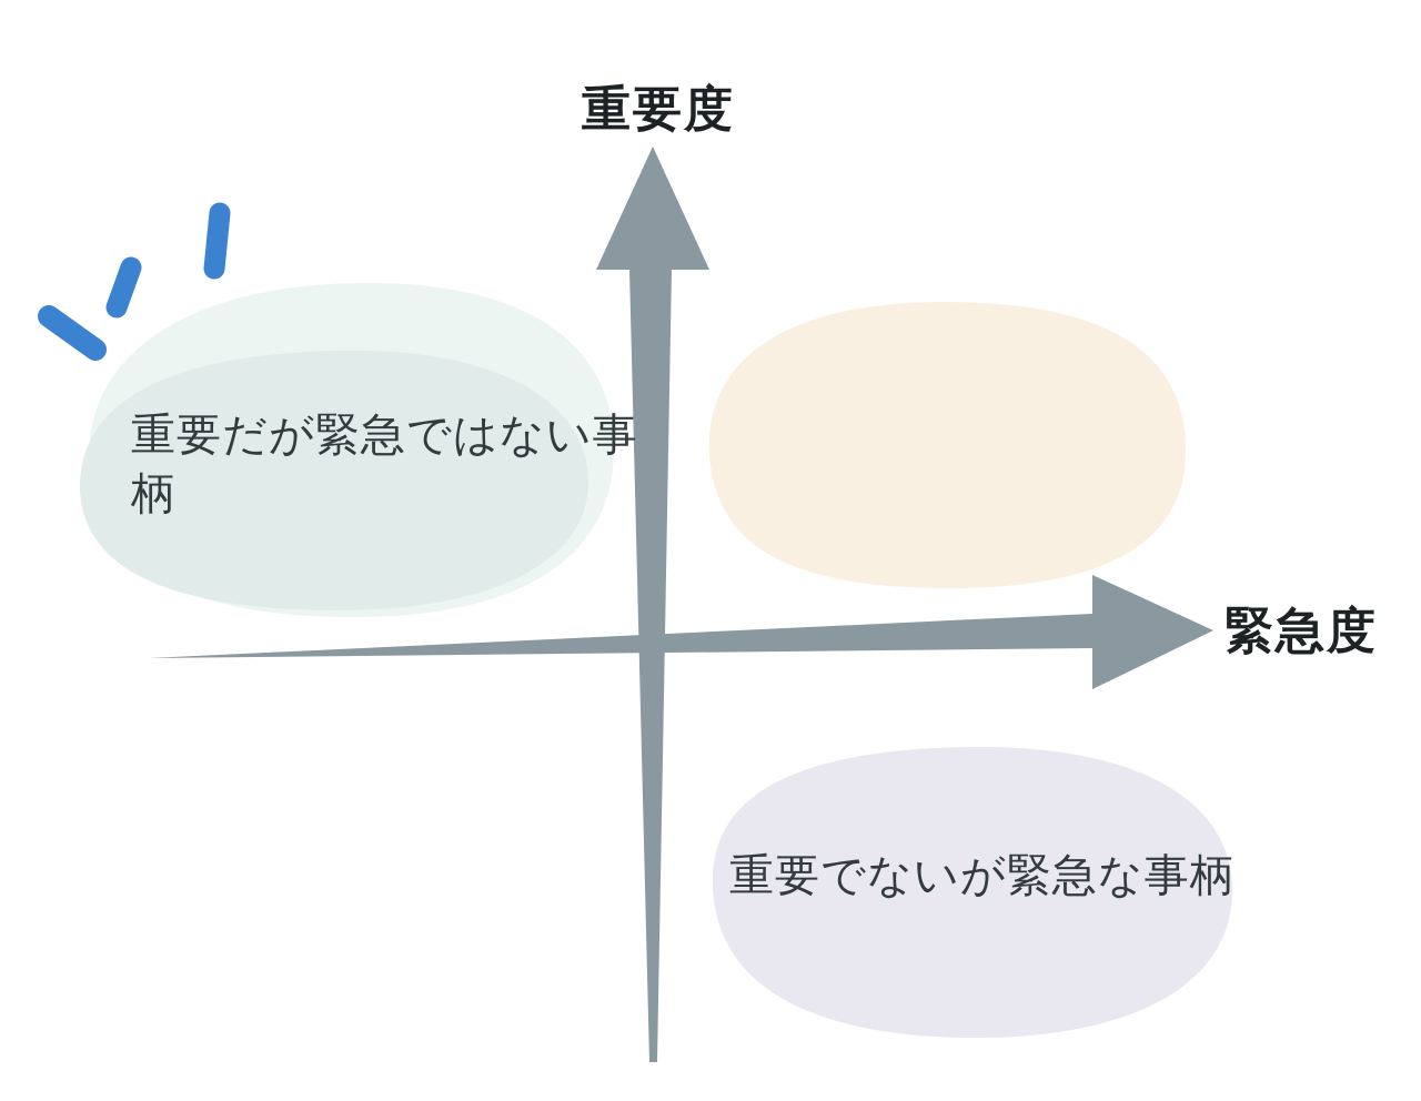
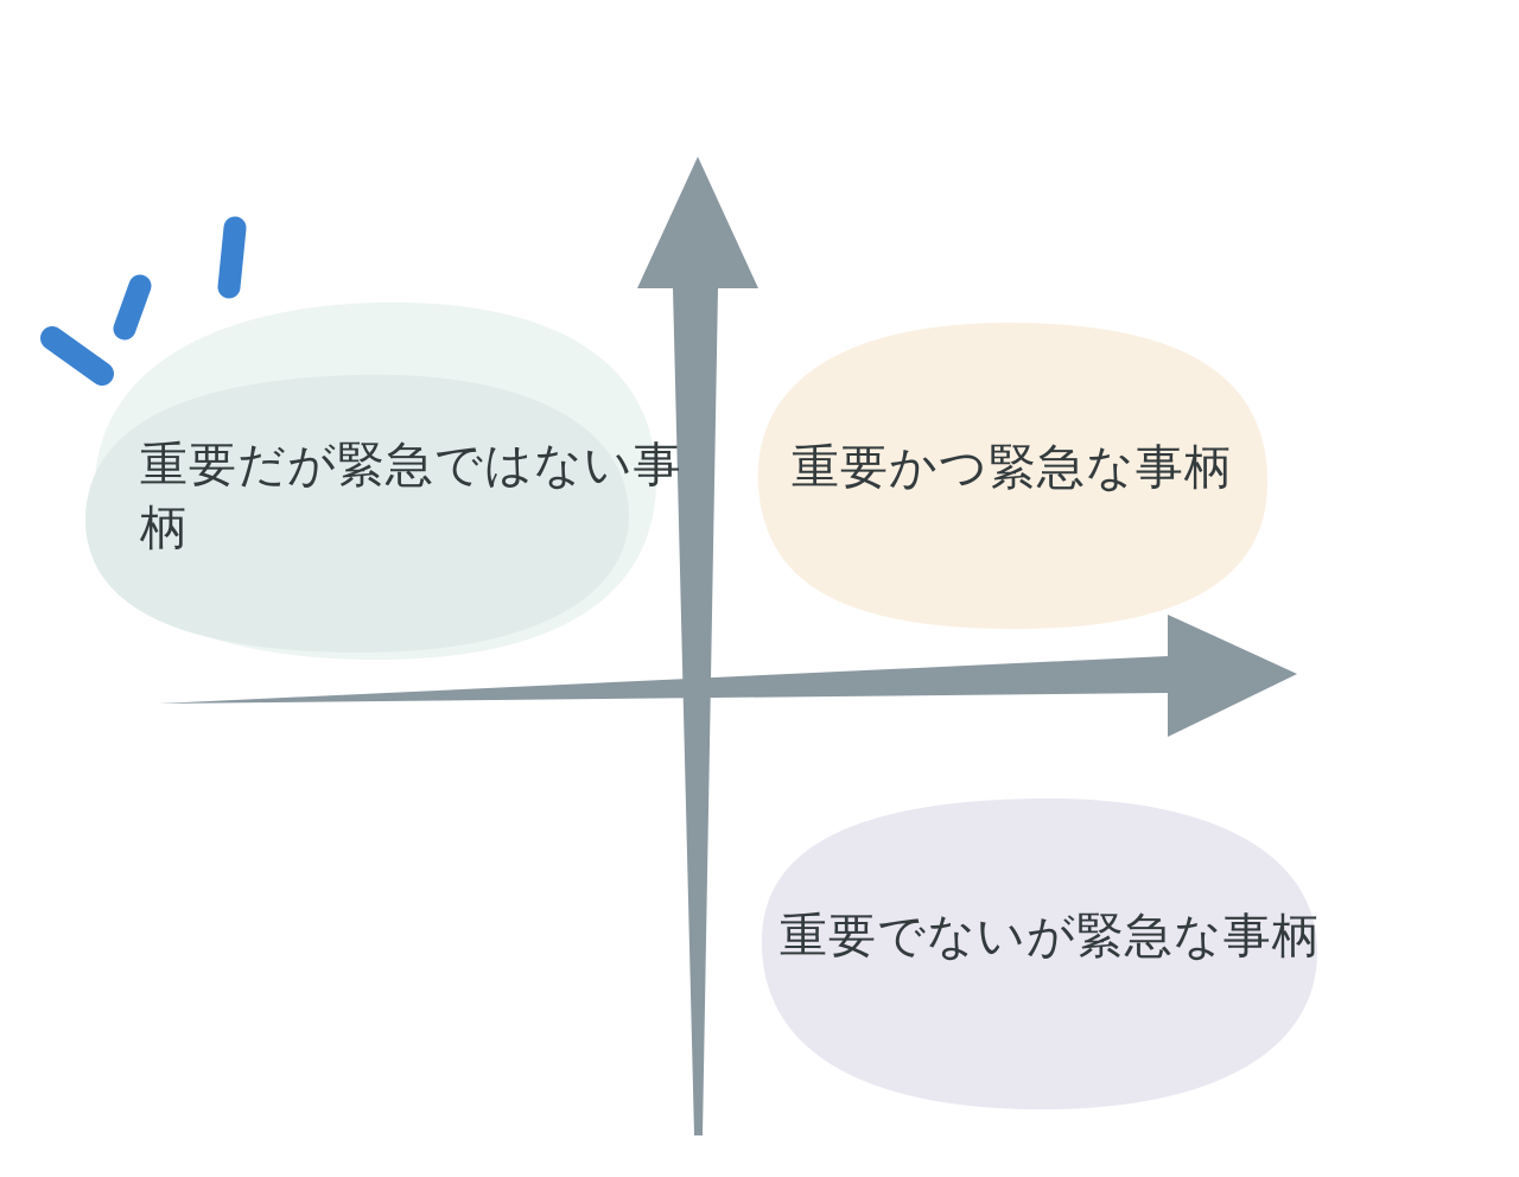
- 重要度
- 緊急度
  重要だが緊急ではない事柄
+ 重要かつ緊急な事柄
  重要でないが緊急な事柄
